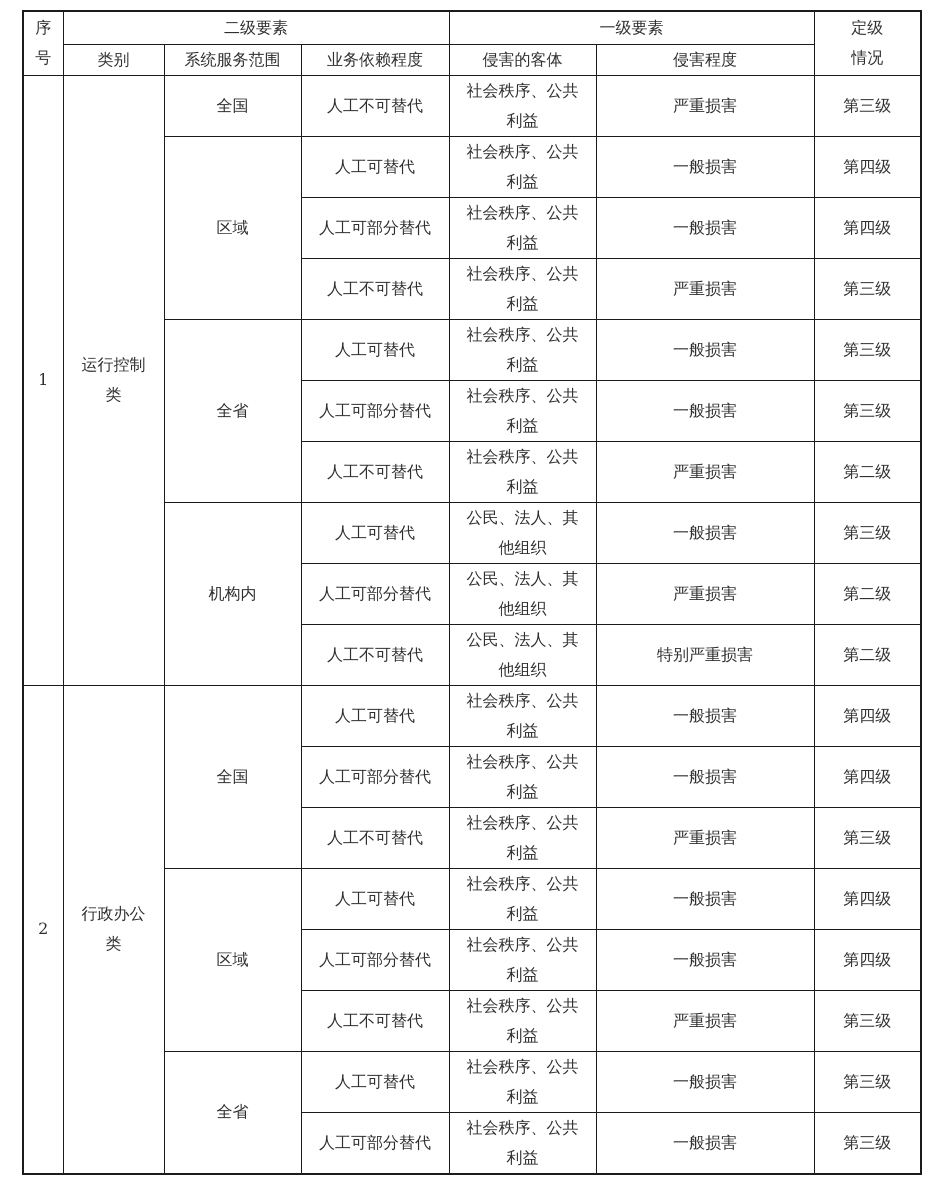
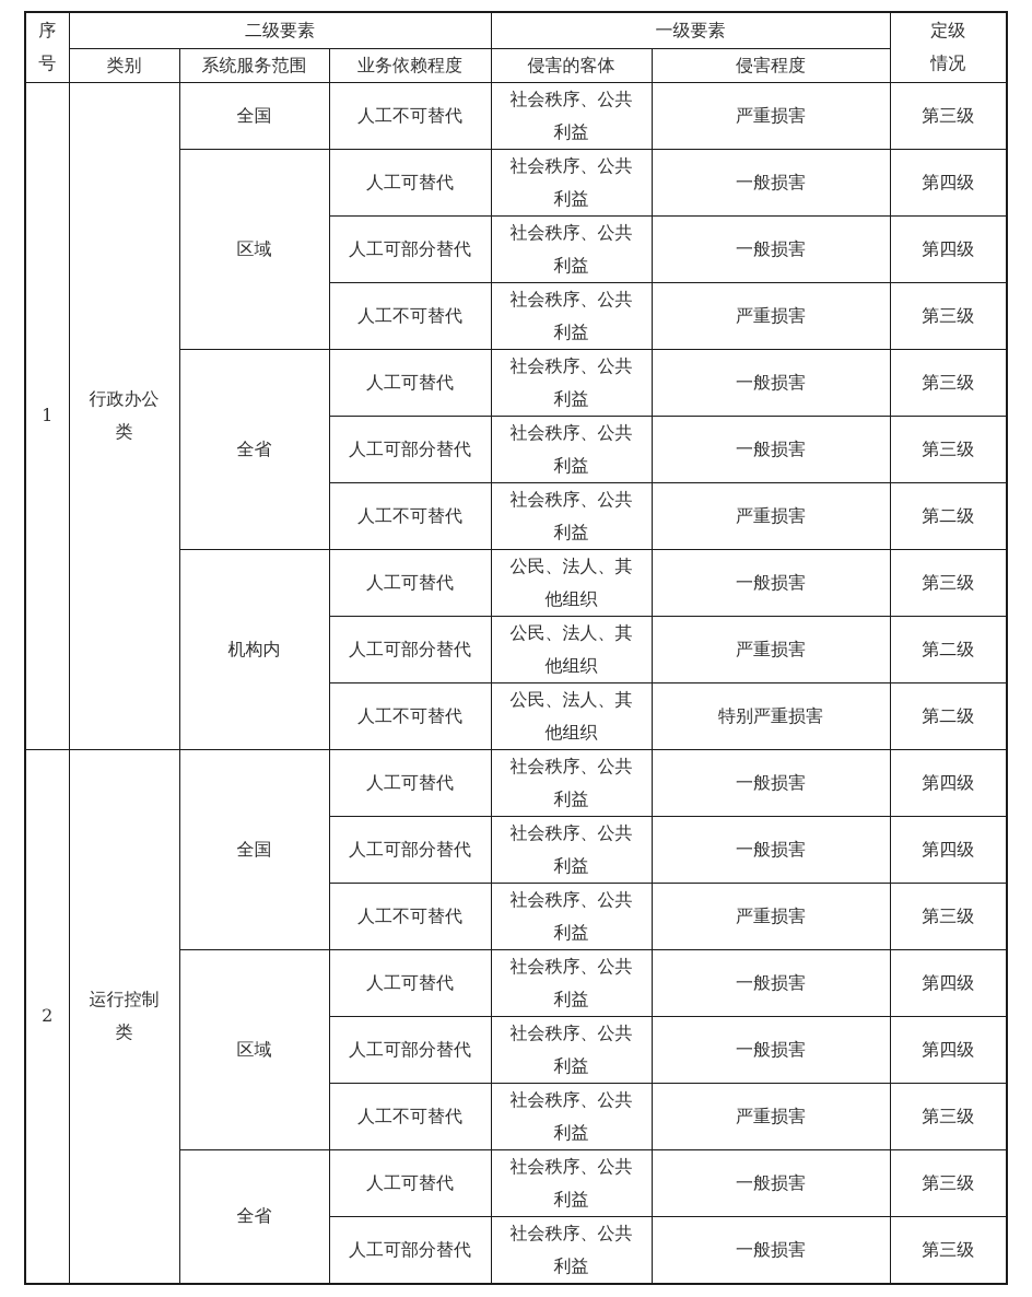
  序 号	二级要素	一级要素	定级 情况
  类别	系统服务范围	业务依赖程度	侵害的客体	侵害程度
- 1	运行控制 类	全国	人工不可替代	社会秩序、公共 利益	严重损害	第三级
+ 1	行政办公 类	全国	人工不可替代	社会秩序、公共 利益	严重损害	第三级
  区域	人工可替代	社会秩序、公共 利益	一般损害	第四级
  人工可部分替代	社会秩序、公共 利益	一般损害	第四级
  人工不可替代	社会秩序、公共 利益	严重损害	第三级
  全省	人工可替代	社会秩序、公共 利益	一般损害	第三级
  人工可部分替代	社会秩序、公共 利益	一般损害	第三级
  人工不可替代	社会秩序、公共 利益	严重损害	第二级
  机构内	人工可替代	公民、法人、其 他组织	一般损害	第三级
  人工可部分替代	公民、法人、其 他组织	严重损害	第二级
  人工不可替代	公民、法人、其 他组织	特别严重损害	第二级
- 2	行政办公 类	全国	人工可替代	社会秩序、公共 利益	一般损害	第四级
+ 2	运行控制 类	全国	人工可替代	社会秩序、公共 利益	一般损害	第四级
  人工可部分替代	社会秩序、公共 利益	一般损害	第四级
  人工不可替代	社会秩序、公共 利益	严重损害	第三级
  区域	人工可替代	社会秩序、公共 利益	一般损害	第四级
  人工可部分替代	社会秩序、公共 利益	一般损害	第四级
  人工不可替代	社会秩序、公共 利益	严重损害	第三级
  全省	人工可替代	社会秩序、公共 利益	一般损害	第三级
  人工可部分替代	社会秩序、公共 利益	一般损害	第三级
